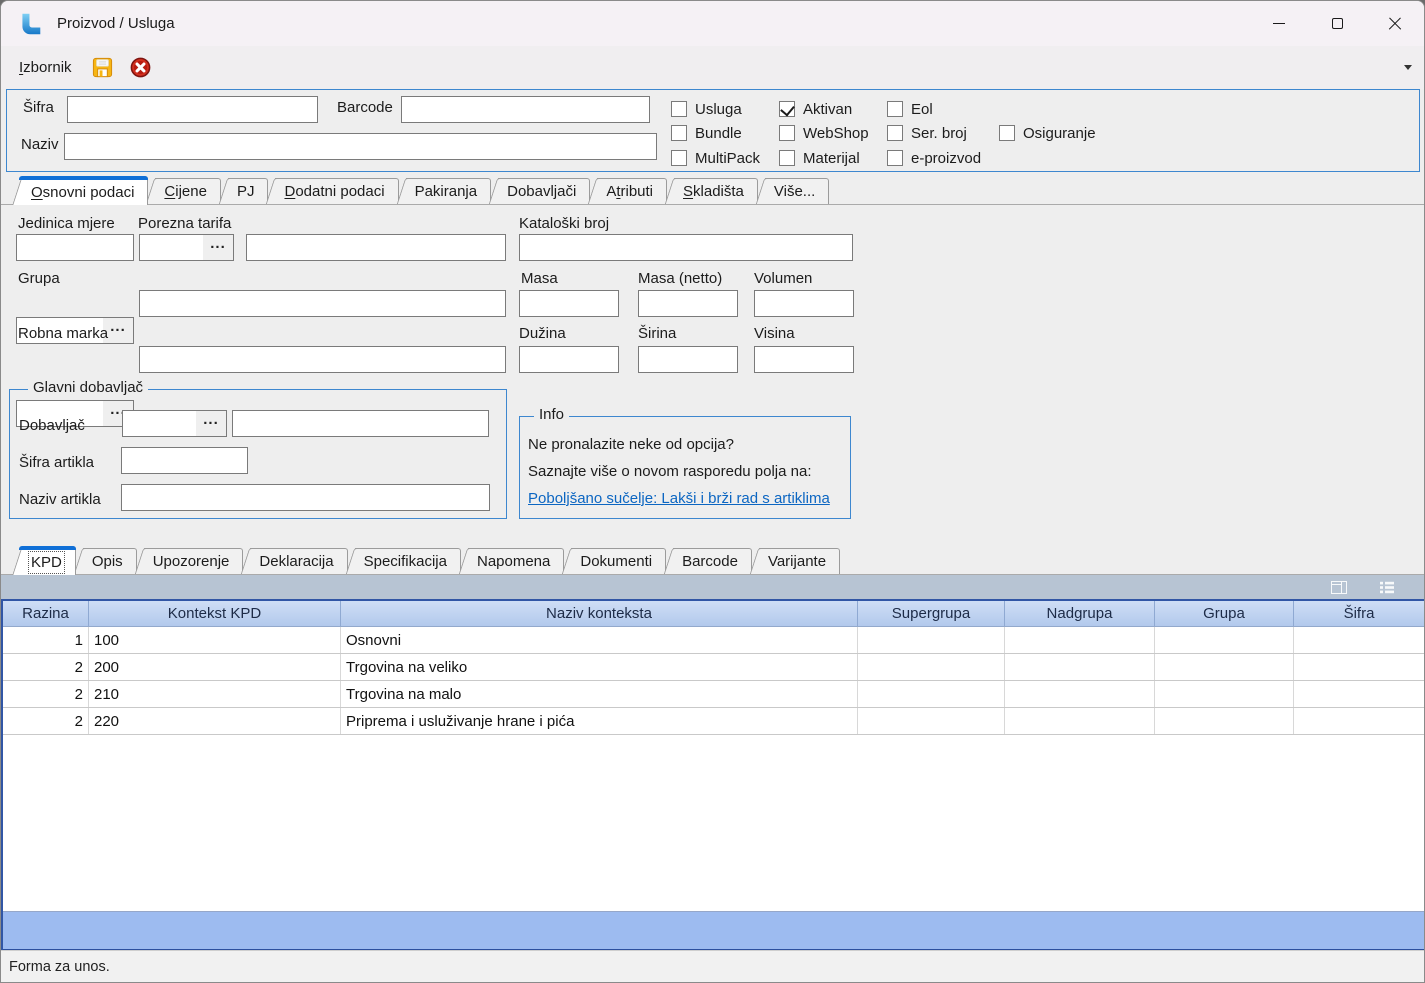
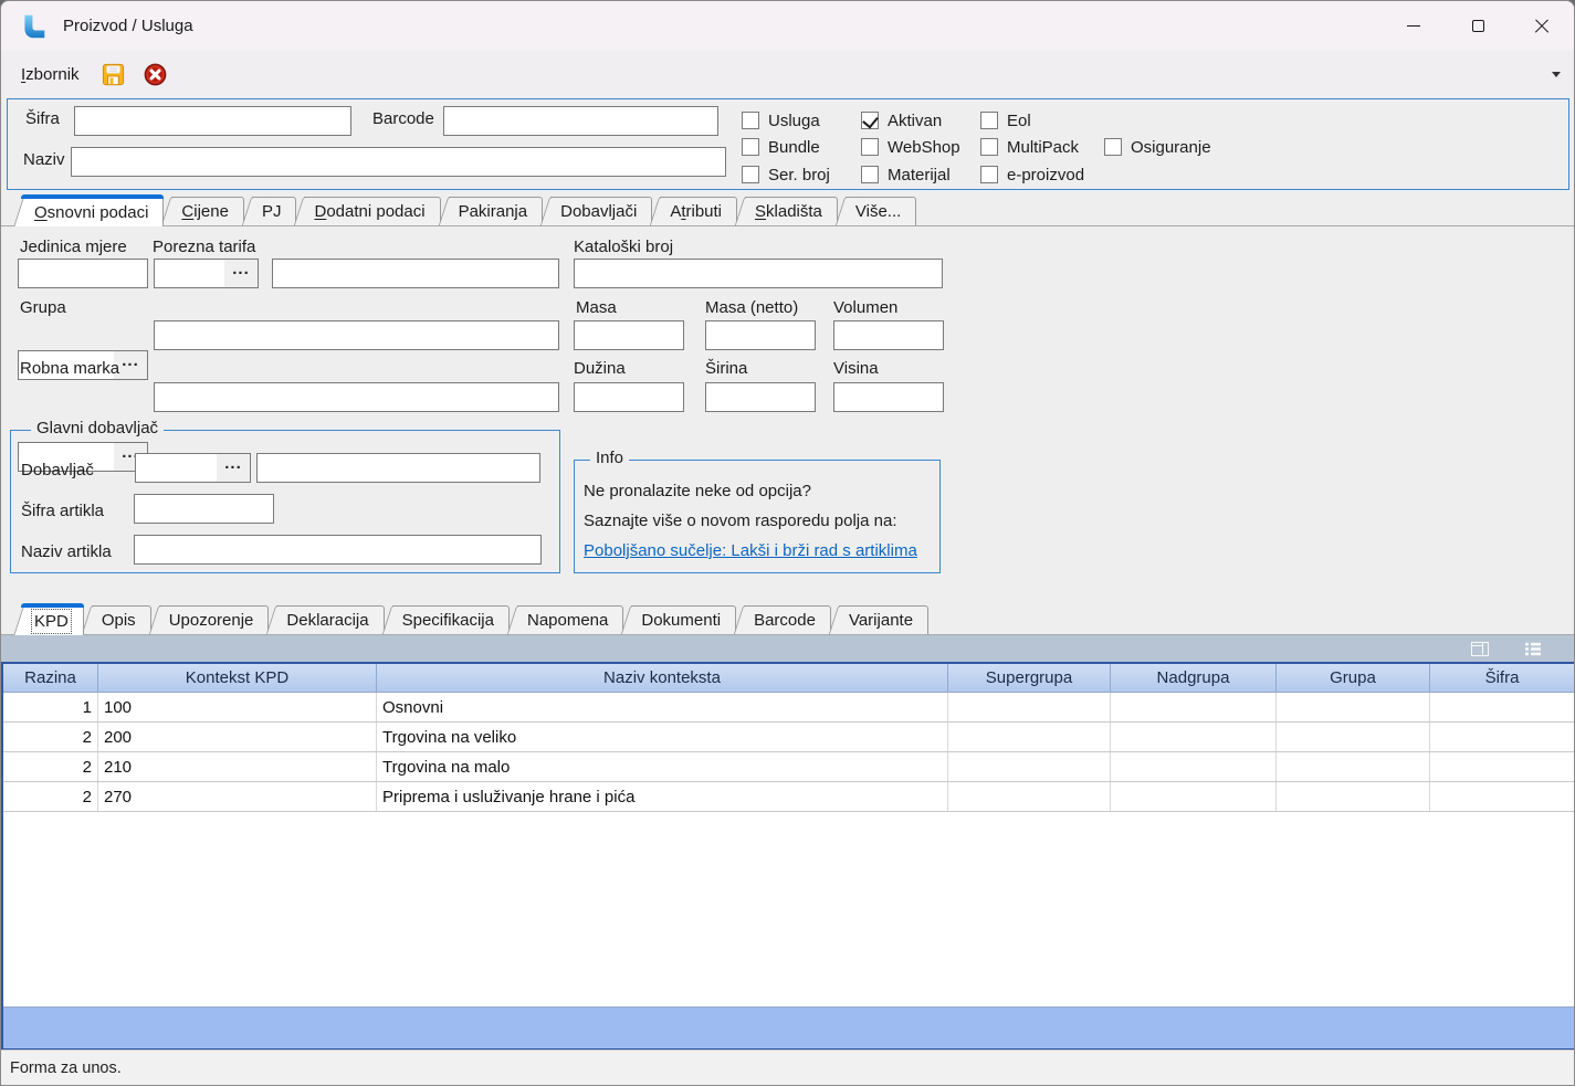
  Proizvod / Usluga
  Izbornik
  Šifra
  Barcode
  Naziv
  Usluga
  Bundle
- MultiPack
+ Ser. broj
  Aktivan
  WebShop
  Materijal
  Eol
- Ser. broj
+ MultiPack
  e-proizvod
  Osiguranje
  Osnovni podaci
  Cijene
  PJ
  Dodatni podaci
  Pakiranja
  Dobavljači
  Atributi
  Skladišta
  Više...
  Jedinica mjere
  Porezna tarifa
  ...
  Kataloški broj
  Grupa
  ...
  Masa
  Masa (netto)
  Volumen
  Robna marka
  ...
  Dužina
  Širina
  Visina
  Glavni dobavljač
  Dobavljač
  ...
  Šifra artikla
  Naziv artikla
  Info
  Ne pronalazite neke od opcija?
  Saznajte više o novom rasporedu polja na:
  Poboljšano sučelje: Lakši i brži rad s artiklima
  KPD
  Opis
  Upozorenje
  Deklaracija
  Specifikacija
  Napomena
  Dokumenti
  Barcode
  Varijante
  Razina
  Kontekst KPD
  Naziv konteksta
  Supergrupa
  Nadgrupa
  Grupa
  Šifra
  1
  100
  Osnovni
  2
  200
  Trgovina na veliko
  2
  210
  Trgovina na malo
  2
- 220
+ 270
  Priprema i usluživanje hrane i pića
  Forma za unos.
